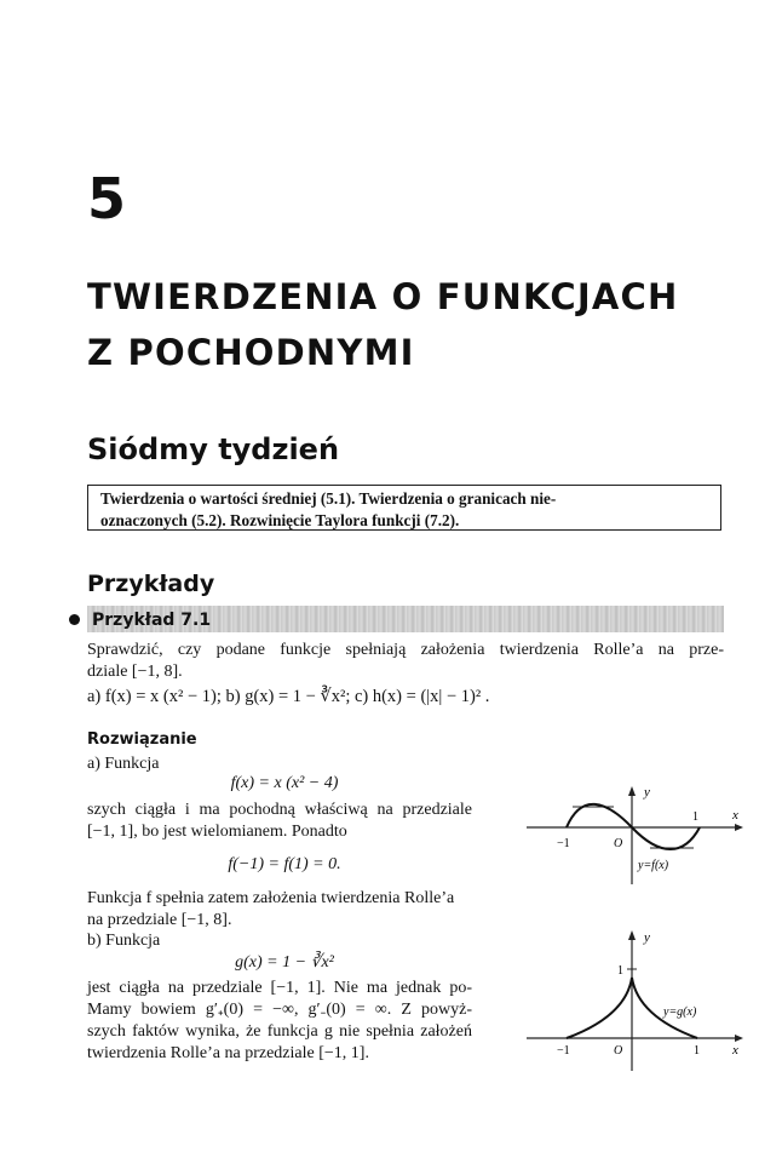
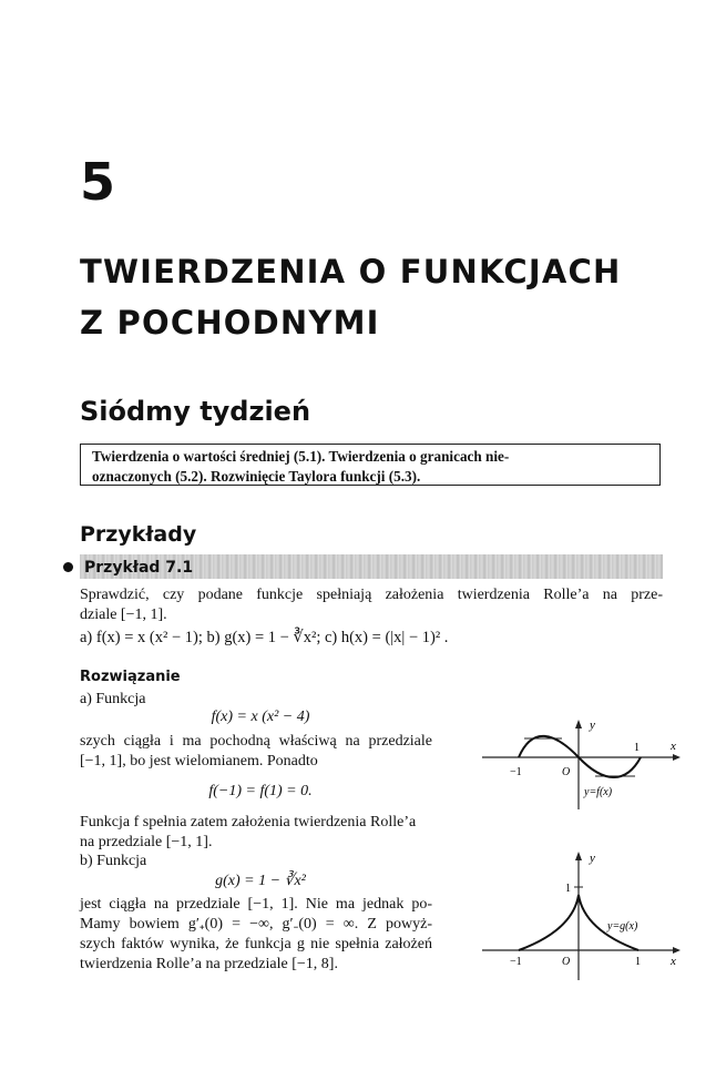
  5
  TWIERDZENIA O FUNKCJACH
  Z POCHODNYMI
  Siódmy tydzień
  Twierdzenia o wartości średniej (5.1). Twierdzenia o granicach nie-
- oznaczonych (5.2). Rozwinięcie Taylora funkcji (7.2).
+ oznaczonych (5.2). Rozwinięcie Taylora funkcji (5.3).
  Przykłady
  Przykład 7.1
  Sprawdzić, czy podane funkcje spełniają założenia twierdzenia Rolle’a na prze-
- dziale [−1, 8].
+ dziale [−1, 1].
  a) f(x) = x (x² − 1); b) g(x) = 1 − ∛x²; c) h(x) = (|x| − 1)² .
  Rozwiązanie
  a) Funkcja
  f(x) = x (x² − 4)
  szych ciągła i ma pochodną właściwą na przedziale
  [−1, 1], bo jest wielomianem. Ponadto
  f(−1) = f(1) = 0.
  Funkcja f spełnia zatem założenia twierdzenia Rolle’a
- na przedziale [−1, 8].
+ na przedziale [−1, 1].
  b) Funkcja
  g(x) = 1 − ∛x²
  jest ciągła na przedziale [−1, 1]. Nie ma jednak po-
  Mamy bowiem g′₊(0) = −∞, g′₋(0) = ∞. Z powyż-
  szych faktów wynika, że funkcja g nie spełnia założeń
- twierdzenia Rolle’a na przedziale [−1, 1].
+ twierdzenia Rolle’a na przedziale [−1, 8].
  y
  x
  1
  −1
  O
  y=f(x)
  y
  x
  1
  1
  −1
  O
  y=g(x)
